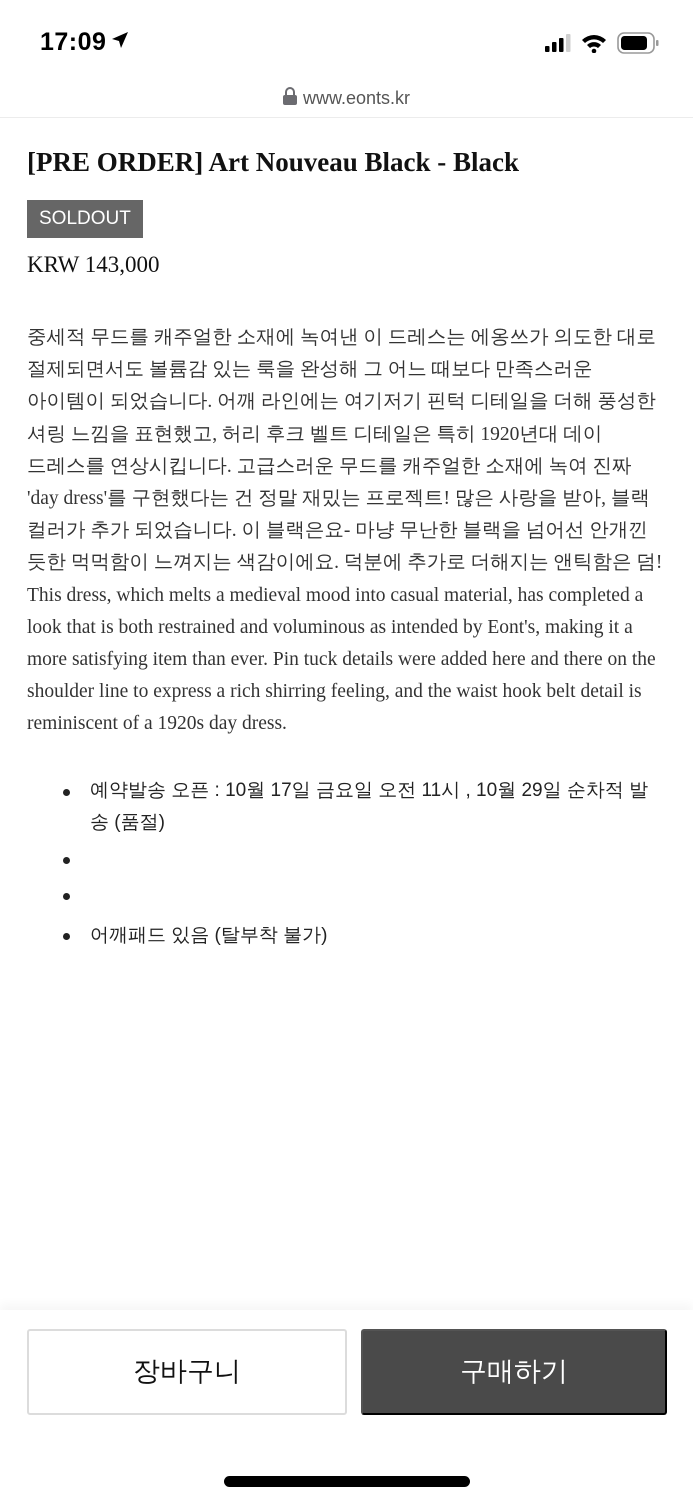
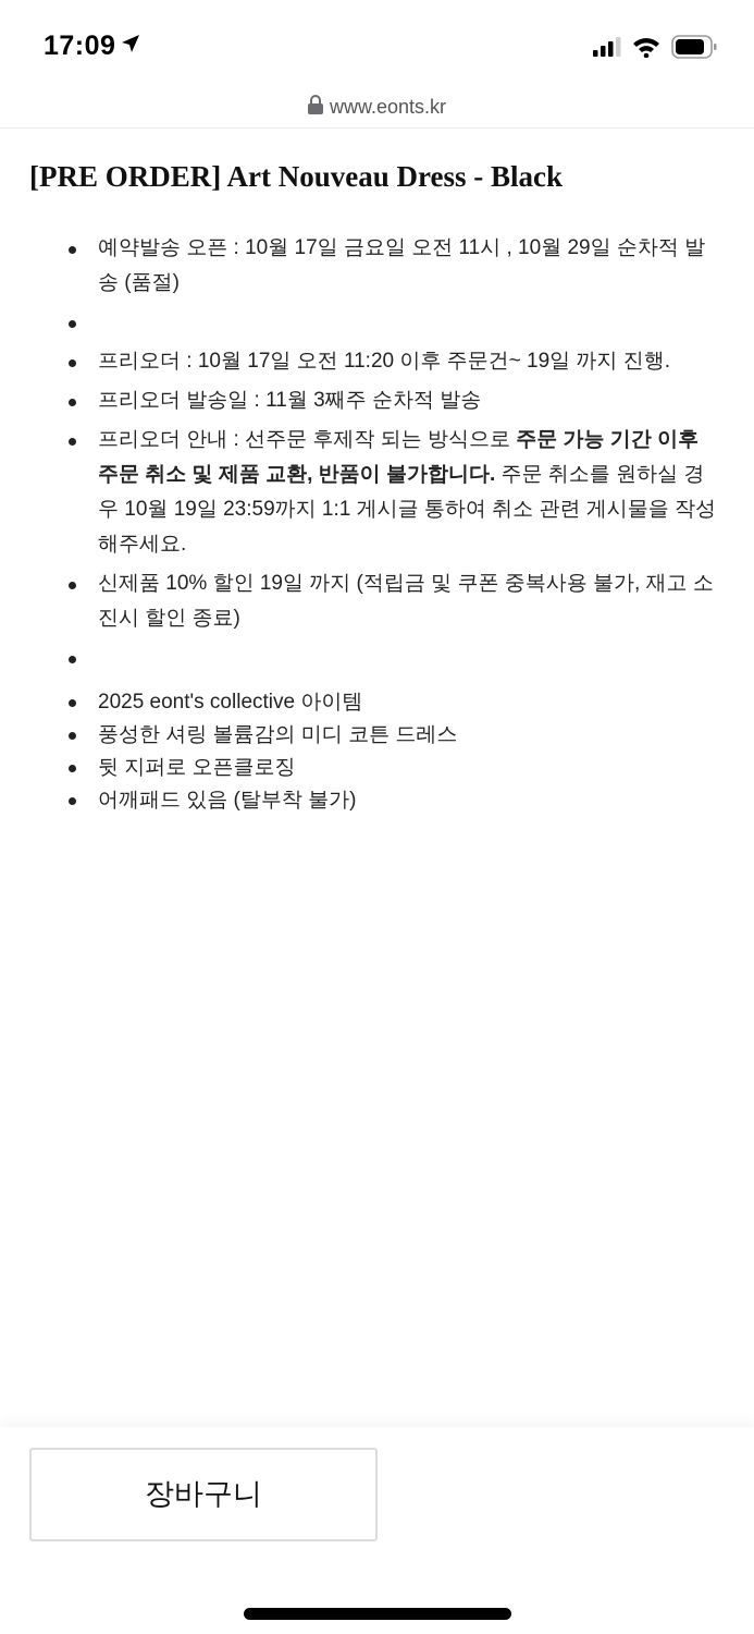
  17:09
  www.eonts.kr
- [PRE ORDER] Art Nouveau Black - Black
+ [PRE ORDER] Art Nouveau Dress - Black
- SOLDOUT
- KRW 143,000
- 중세적 무드를 캐주얼한 소재에 녹여낸 이 드레스는 에옹쓰가 의도한 대로 절제되면서도 볼륨감 있는 룩을 완성해 그 어느 때보다 만족스러운 아이템이 되었습니다. 어깨 라인에는 여기저기 핀턱 디테일을 더해 풍성한 셔링 느낌을 표현했고, 허리 후크 벨트 디테일은 특히 1920년대 데이 드레스를 연상시킵니다. 고급스러운 무드를 캐주얼한 소재에 녹여 진짜 'day dress'를 구현했다는 건 정말 재밌는 프로젝트! 많은 사랑을 받아, 블랙 컬러가 추가 되었습니다. 이 블랙은요- 마냥 무난한 블랙을 넘어선 안개낀 듯한 먹먹함이 느껴지는 색감이에요. 덕분에 추가로 더해지는 앤틱함은 덤! This dress, which melts a medieval mood into casual material, has completed a look that is both restrained and voluminous as intended by Eont's, making it a more satisfying item than ever. Pin tuck details were added here and there on the shoulder line to express a rich shirring feeling, and the waist hook belt detail is reminiscent of a 1920s day dress.
  예약발송 오픈 : 10월 17일 금요일 오전 11시 , 10월 29일 순차적 발송 (품절)
+ 프리오더 : 10월 17일 오전 11:20 이후 주문건~ 19일 까지 진행.
+ 프리오더 발송일 : 11월 3째주 순차적 발송
+ 프리오더 안내 : 선주문 후제작 되는 방식으로 주문 가능 기간 이후 주문 취소 및 제품 교환, 반품이 불가합니다. 주문 취소를 원하실 경우 10월 19일 23:59까지 1:1 게시글 통하여 취소 관련 게시물을 작성해주세요.
+ 신제품 10% 할인 19일 까지 (적립금 및 쿠폰 중복사용 불가, 재고 소진시 할인 종료)
+ 2025 eont's collective 아이템
+ 풍성한 셔링 볼륨감의 미디 코튼 드레스
+ 뒷 지퍼로 오픈클로징
  어깨패드 있음 (탈부착 불가)
  장바구니
- 구매하기
